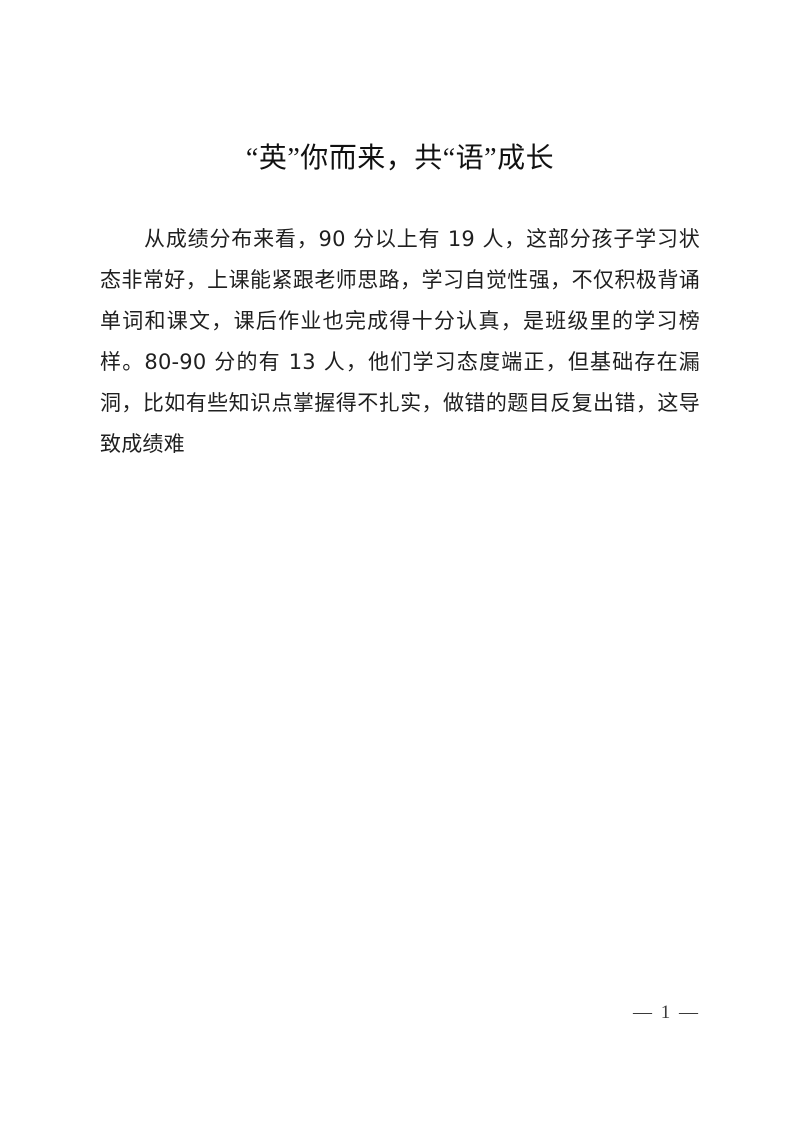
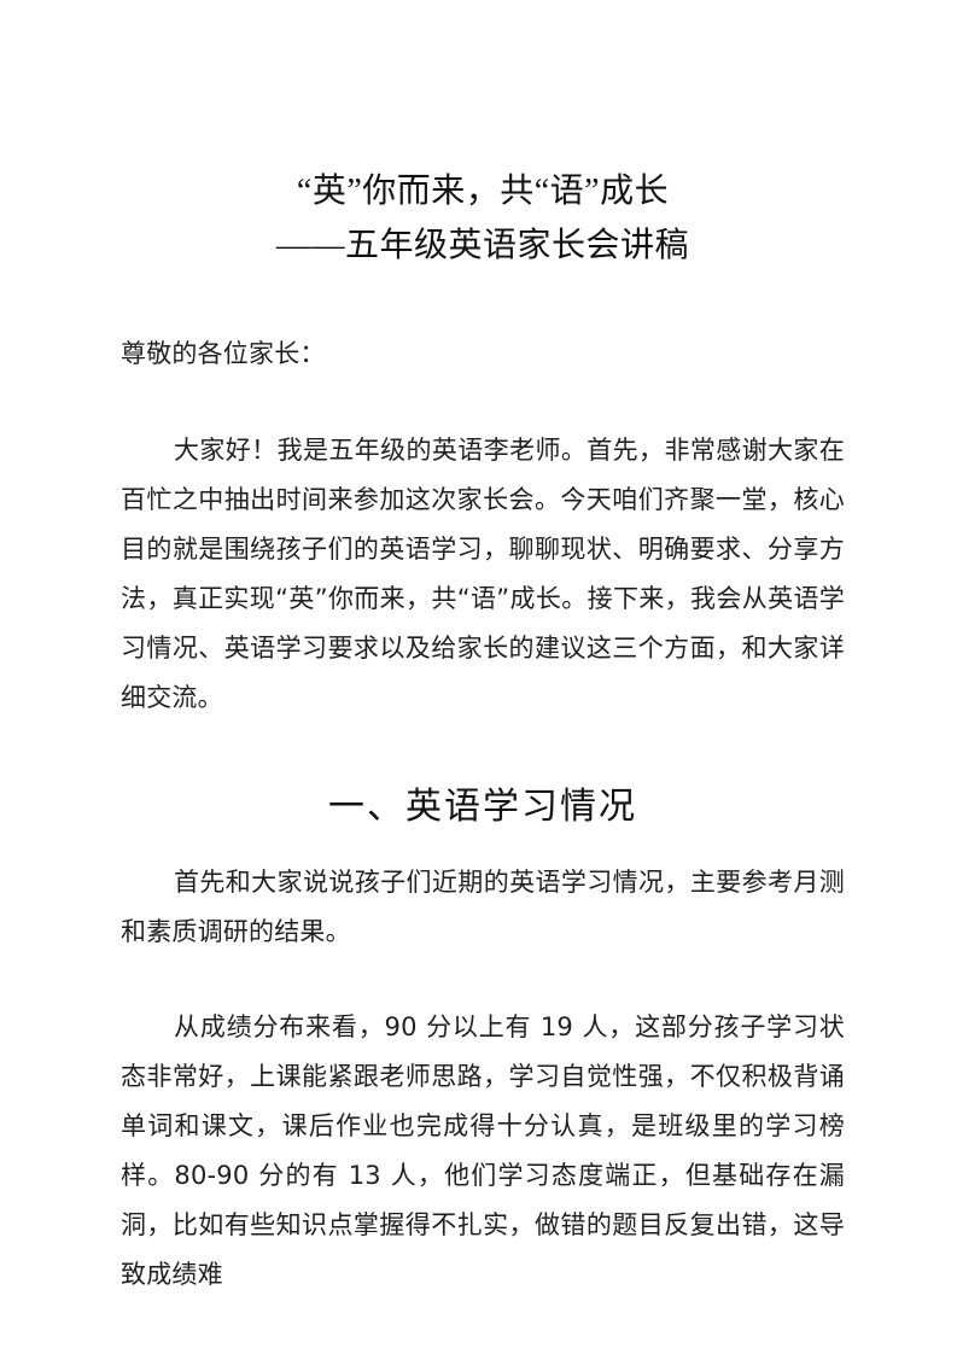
  “英”你而来，共“语”成长
+ ——五年级英语家长会讲稿
+ 尊敬的各位家长：
+ 大家好！我是五年级的英语李老师。首先，非常感谢大家在百忙之中抽出时间来参加这次家长会。今天咱们齐聚一堂，核心目的就是围绕孩子们的英语学习，聊聊现状、明确要求、分享方法，真正实现“英”你而来，共“语”成长。接下来，我会从英语学习情况、英语学习要求以及给家长的建议这三个方面，和大家详细交流。
+ 一、英语学习情况
+ 首先和大家说说孩子们近期的英语学习情况，主要参考月测和素质调研的结果。
  从成绩分布来看，90 分以上有 19 人，这部分孩子学习状态非常好，上课能紧跟老师思路，学习自觉性强，不仅积极背诵单词和课文，课后作业也完成得十分认真，是班级里的学习榜样。80-90 分的有 13 人，他们学习态度端正，但基础存在漏洞，比如有些知识点掌握得不扎实，做错的题目反复出错，这导致成绩难
- — 1 —
